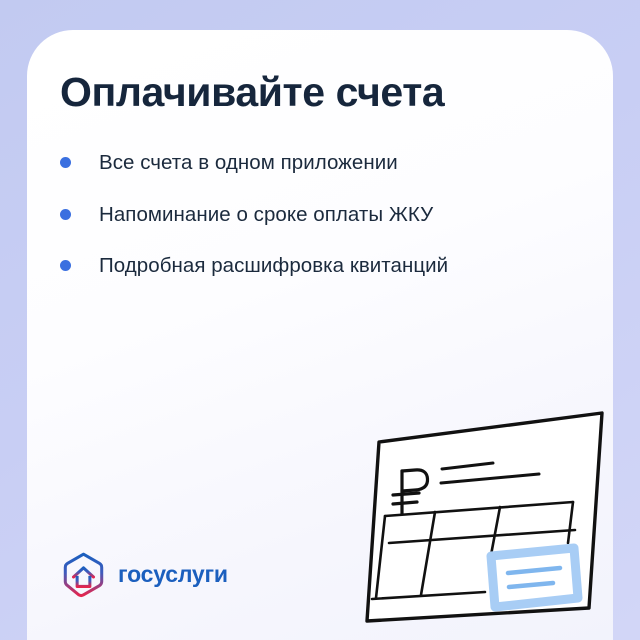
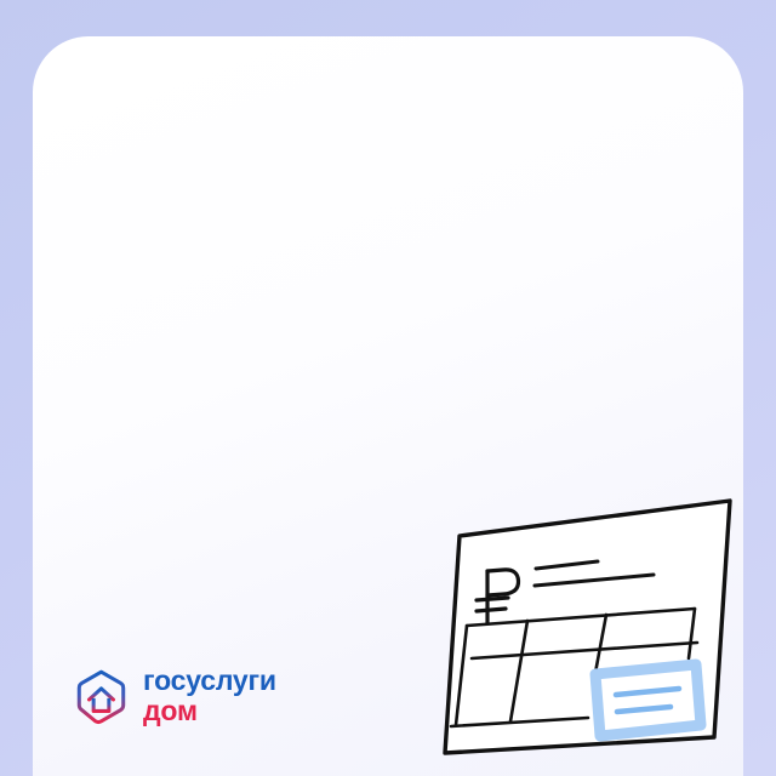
- Оплачивайте счета
- Все счета в одном приложении
- Напоминание о сроке оплаты ЖКУ
- Подробная расшифровка квитанций
  госуслуги
+ дом
